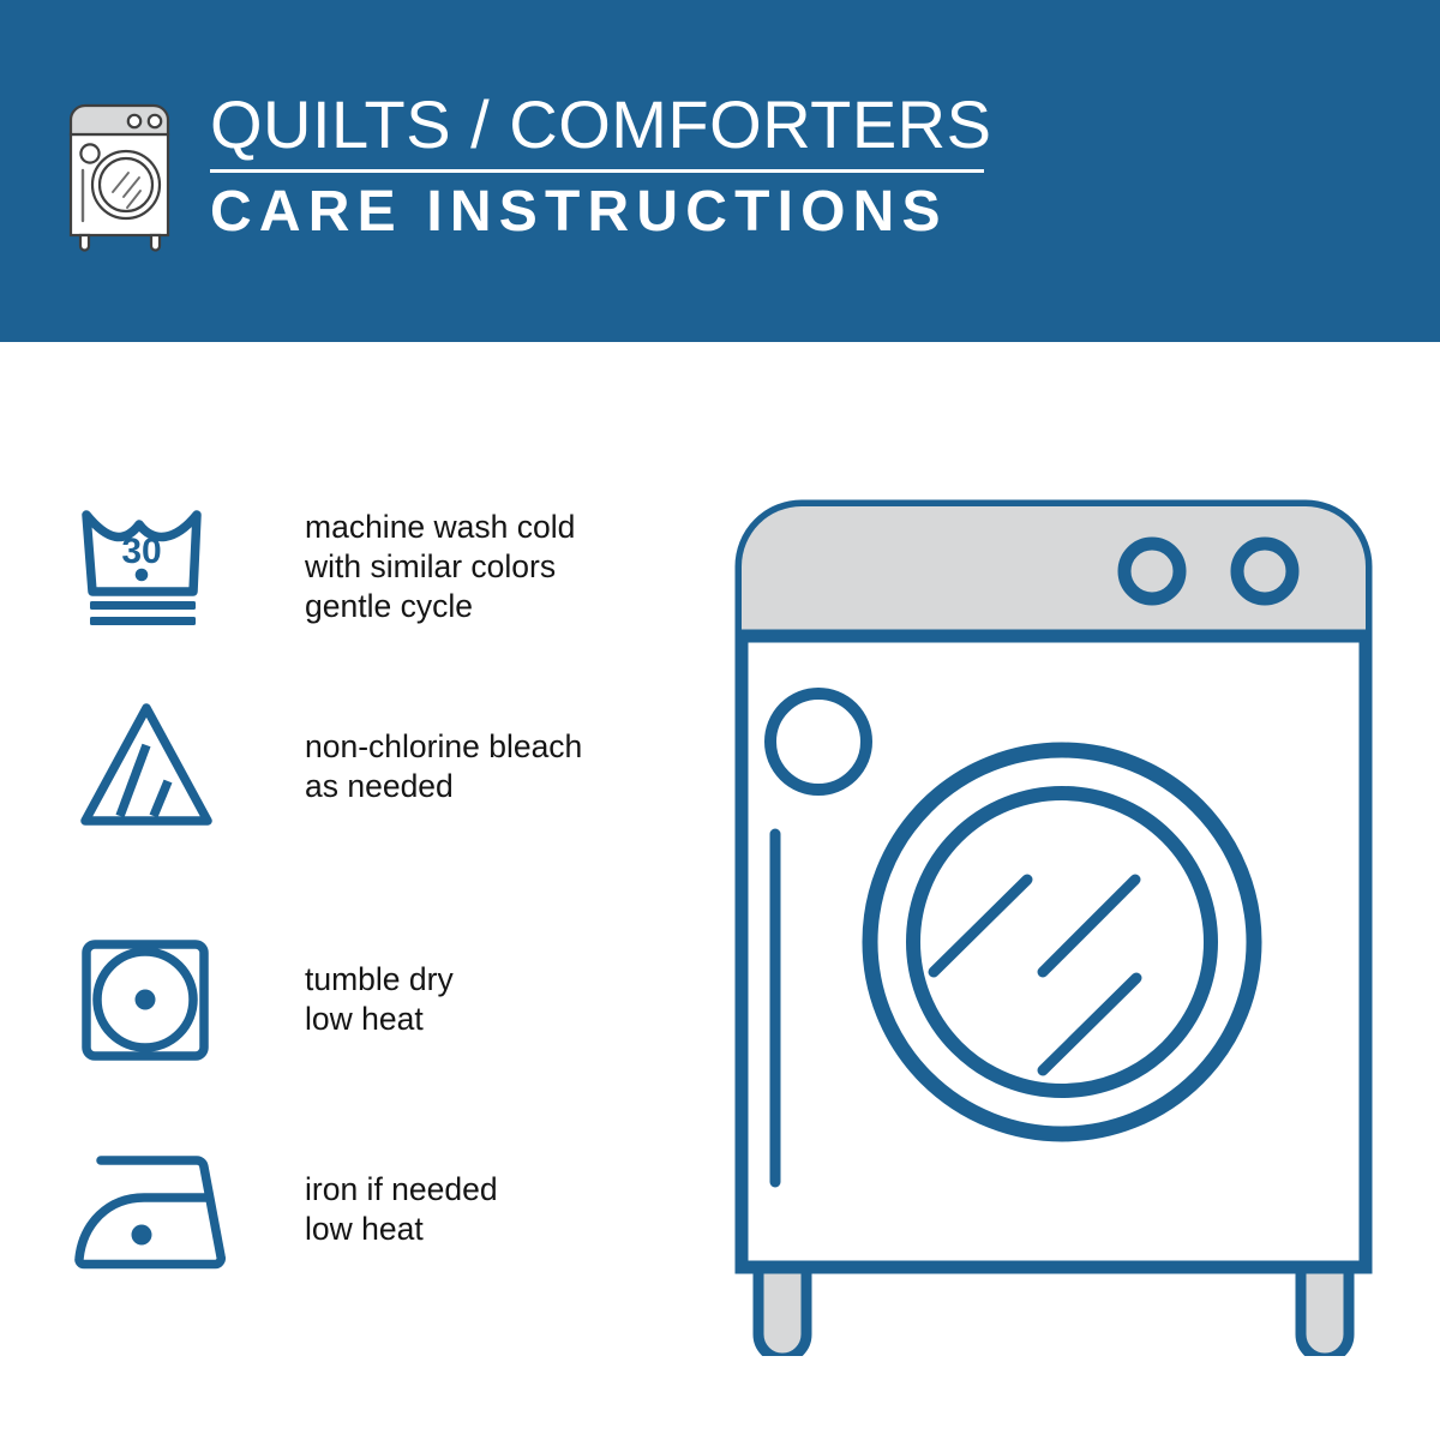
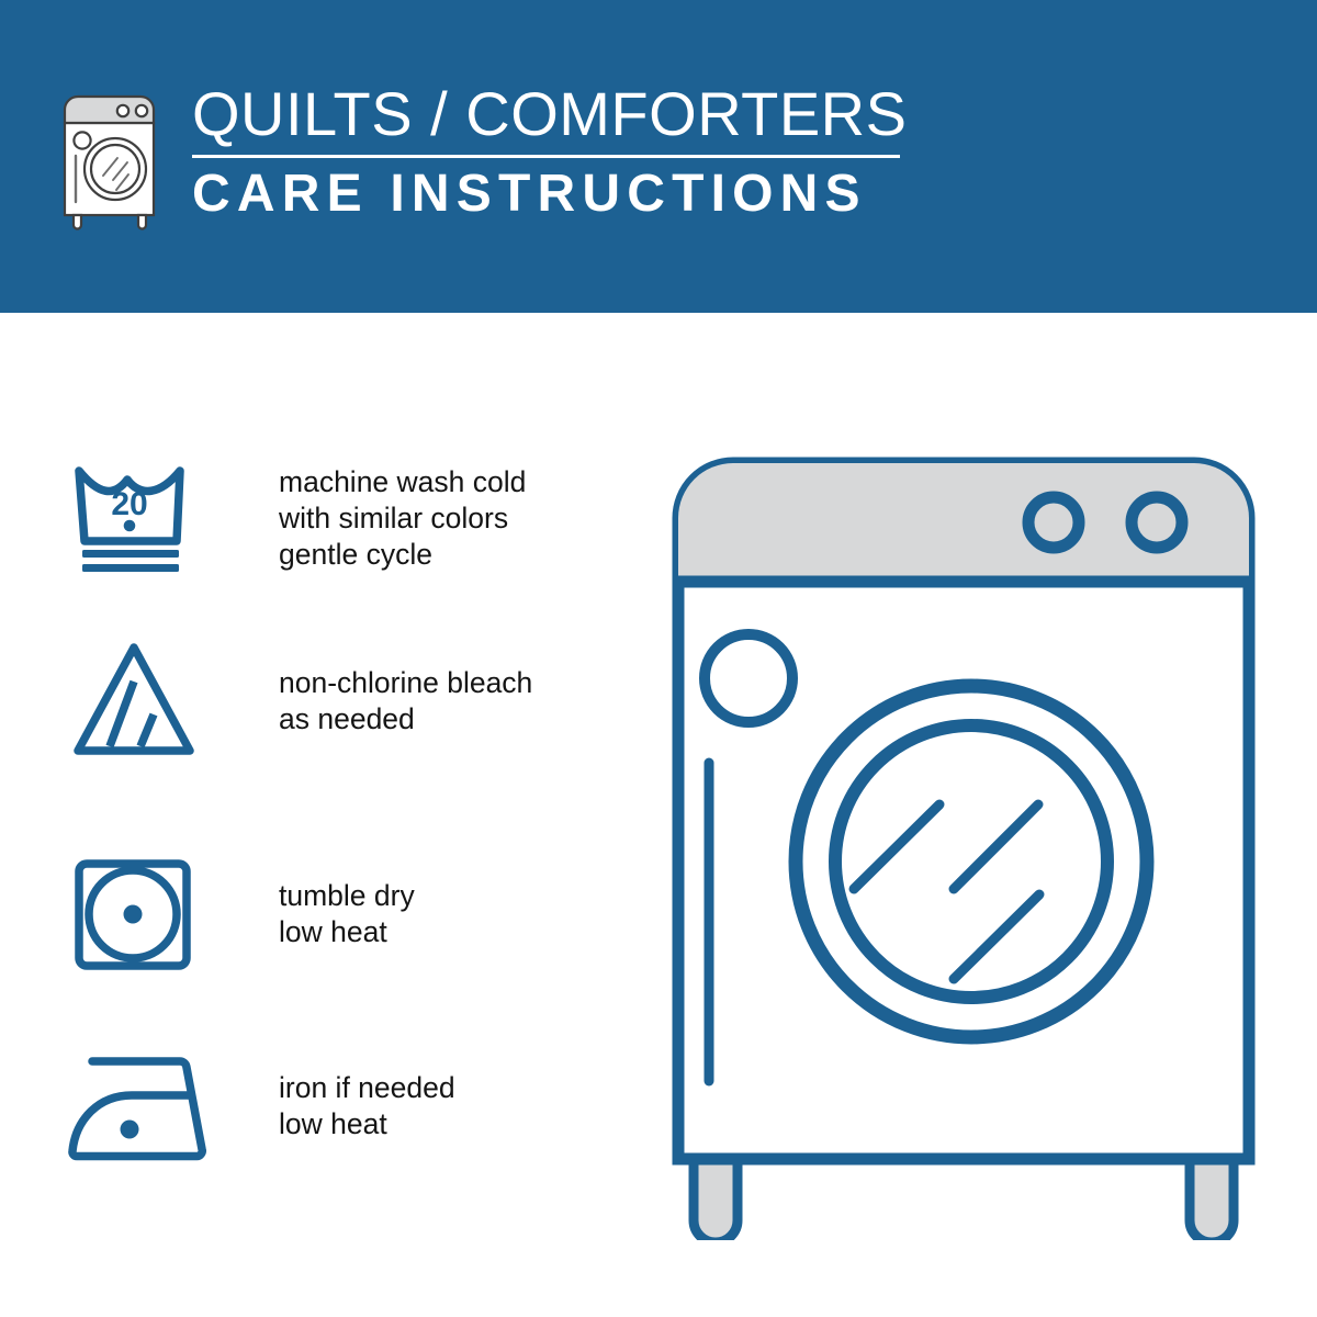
  QUILTS / COMFORTERS
  CARE INSTRUCTIONS
- 30
+ 20
  machine wash cold
  with similar colors
  gentle cycle
  non-chlorine bleach
  as needed
  tumble dry
  low heat
  iron if needed
  low heat
